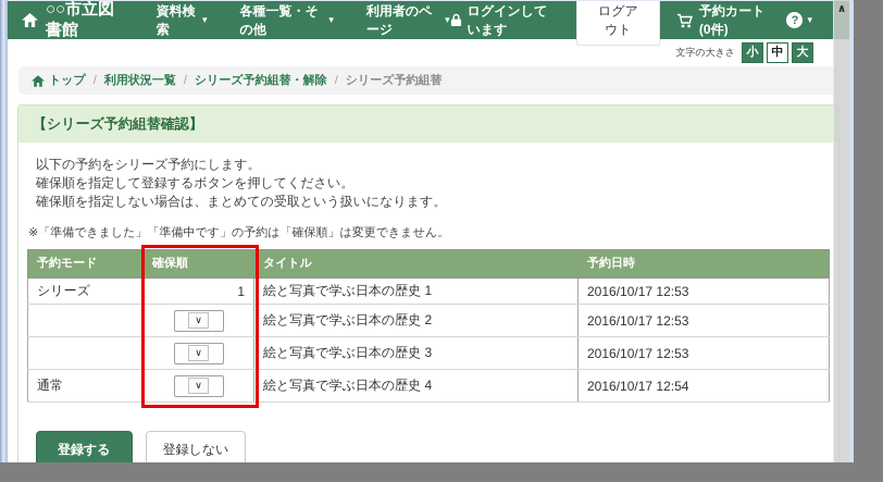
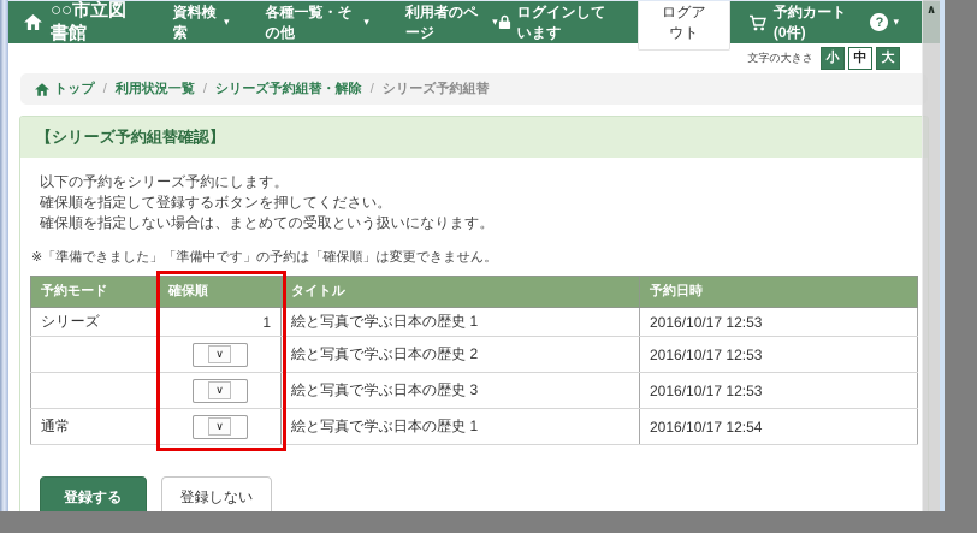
  ○○市立図書館
  資料検索
  ▾
  各種一覧・その他
  ▾
  利用者のページ
  ▾
  ログインしています
  ログアウト
  予約カート(0件)
  ?
  ▾
  文字の大きさ
  小
  中
  大
  トップ
  /
  利用状況一覧
  /
  シリーズ予約組替・解除
  /
  シリーズ予約組替
  【シリーズ予約組替確認】
  以下の予約をシリーズ予約にします。
  確保順を指定して登録するボタンを押してください。
  確保順を指定しない場合は、まとめての受取という扱いになります。
  ※「準備できました」「準備中です」の予約は「確保順」は変更できません。
  予約モード	確保順	タイトル	予約日時
  シリーズ	1	絵と写真で学ぶ日本の歴史 1	2016/10/17 12:53
  	∨	絵と写真で学ぶ日本の歴史 2	2016/10/17 12:53
  	∨	絵と写真で学ぶ日本の歴史 3	2016/10/17 12:53
- 通常	∨	絵と写真で学ぶ日本の歴史 4	2016/10/17 12:54
+ 通常	∨	絵と写真で学ぶ日本の歴史 1	2016/10/17 12:54
  登録する
  登録しない
  ∧
